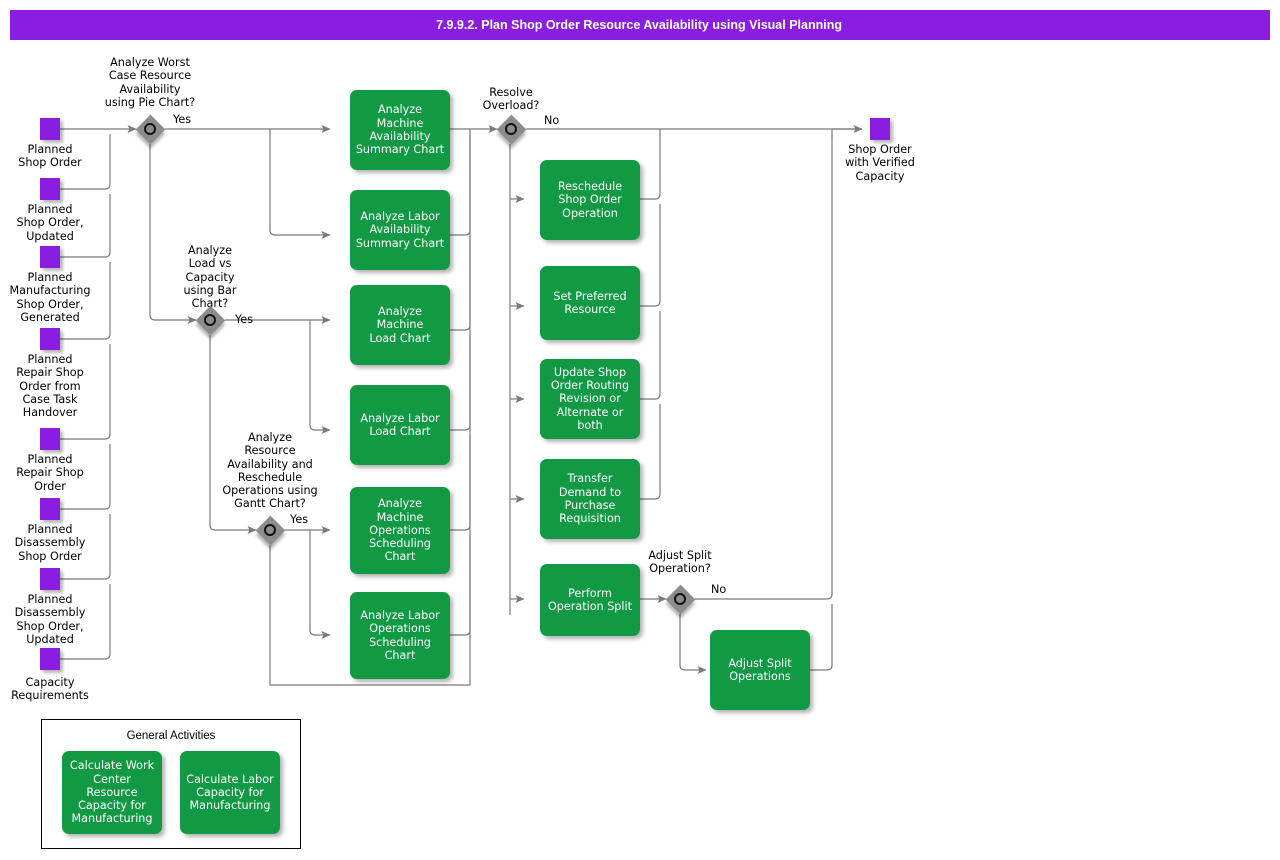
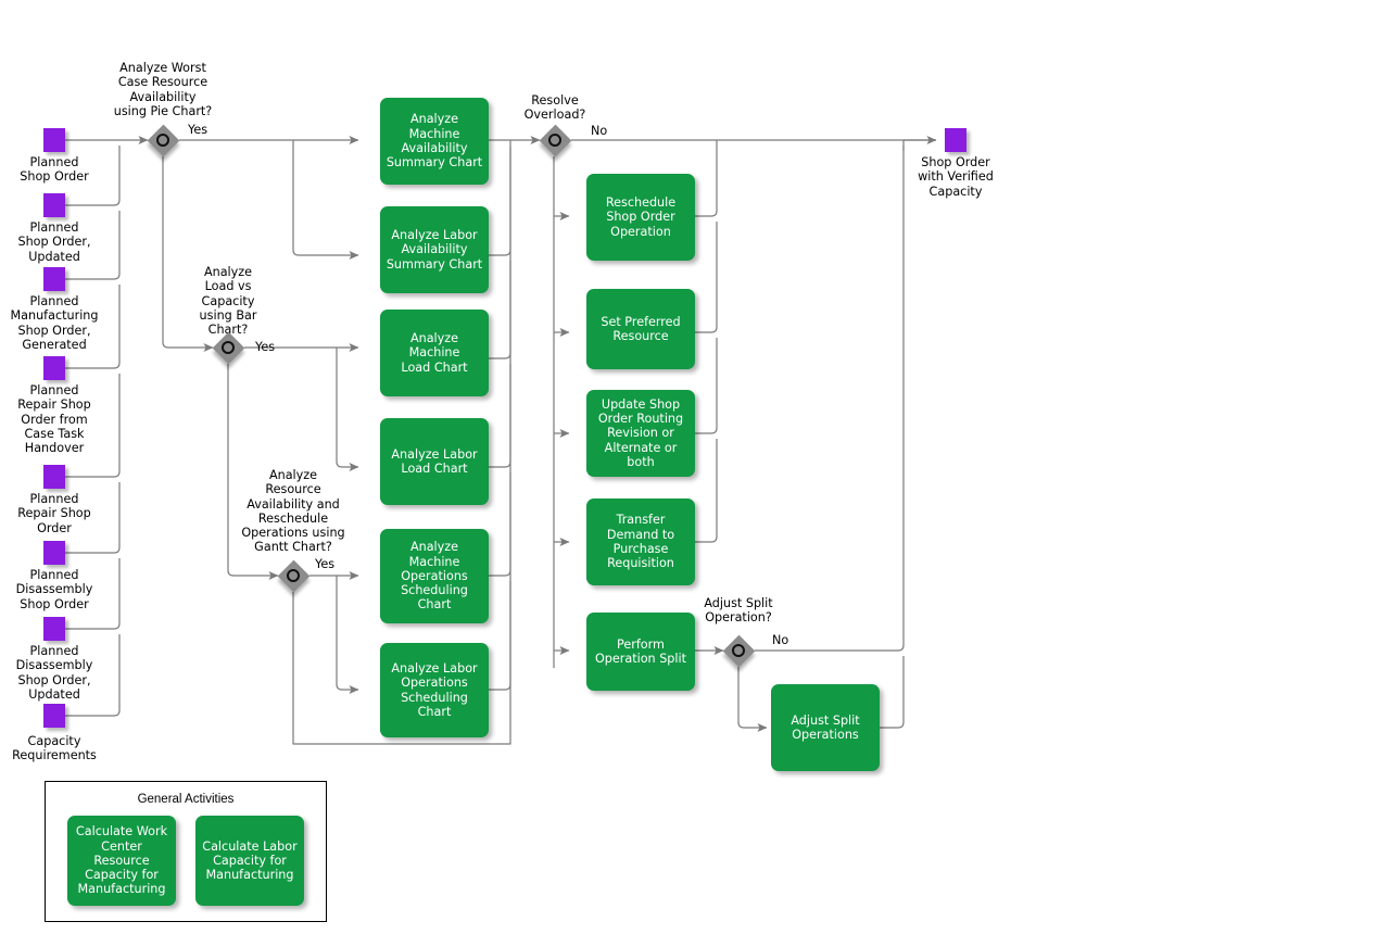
- 7.9.9.2. Plan Shop Order Resource Availability using Visual Planning
  Planned
  Shop Order
  Planned
  Shop Order,
  Updated
  Planned
  Manufacturing
  Shop Order,
  Generated
  Planned
  Repair Shop
  Order from
  Case Task
  Handover
  Planned
  Repair Shop
  Order
  Planned
  Disassembly
  Shop Order
  Planned
  Disassembly
  Shop Order,
  Updated
  Capacity
  Requirements
  Shop Order
  with Verified
  Capacity
  Analyze Worst
  Case Resource
  Availability
  using Pie Chart?
  Yes
  Analyze
  Load vs
  Capacity
  using Bar
  Chart?
  Yes
  Analyze
  Resource
  Availability and
  Reschedule
  Operations using
  Gantt Chart?
  Yes
  Resolve
  Overload?
  No
  Adjust Split
  Operation?
  No
  Analyze Machine
  Availability
  Summary Chart
  Analyze Labor
  Availability
  Summary Chart
  Analyze Machine
  Load Chart
  Analyze Labor
  Load Chart
  Analyze Machine
  Operations
  Scheduling
  Chart
  Analyze Labor
  Operations
  Scheduling
  Chart
  Reschedule
  Shop Order
  Operation
  Set Preferred
  Resource
  Update Shop
  Order Routing
  Revision or
  Alternate or
  both
  Transfer
  Demand to
  Purchase
  Requisition
  Perform
  Operation Split
  Adjust Split
  Operations
  General Activities
  Calculate Work
  Center Resource
  Capacity for
  Manufacturing
  Calculate Labor
  Capacity for
  Manufacturing
